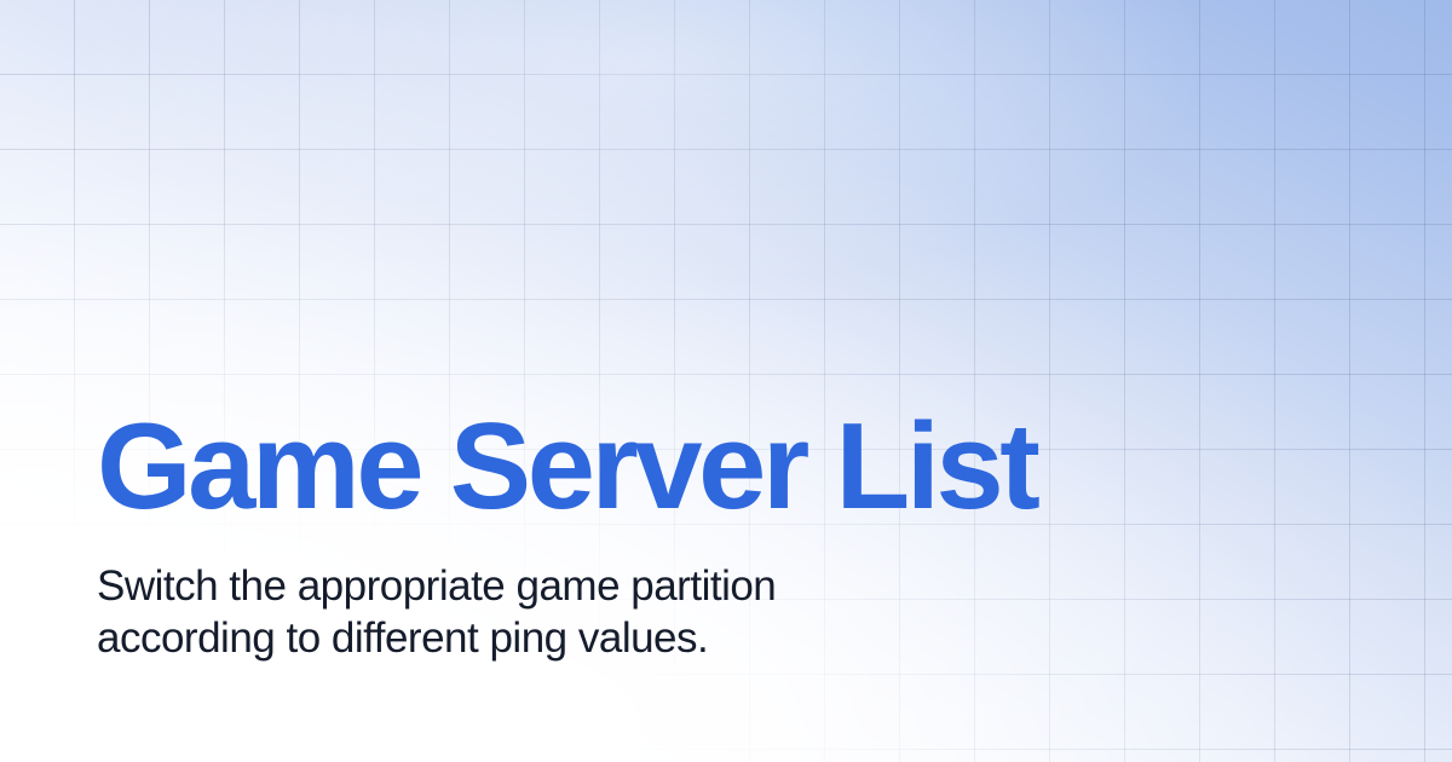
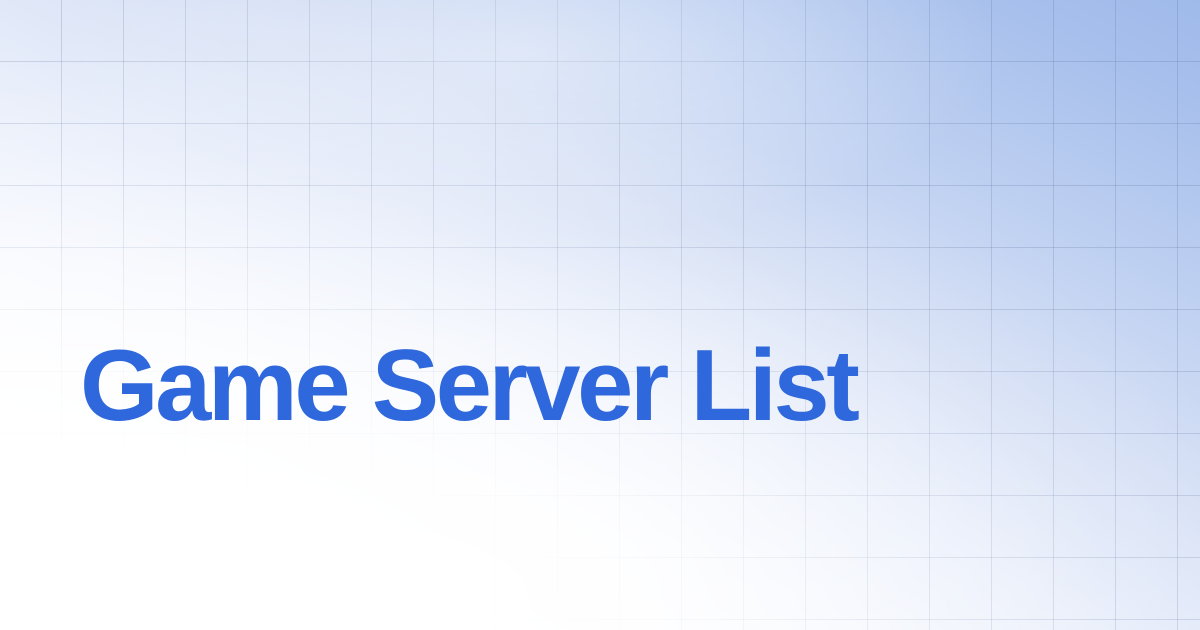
  Game Server List
- Switch the appropriate game partition according to different ping values.
